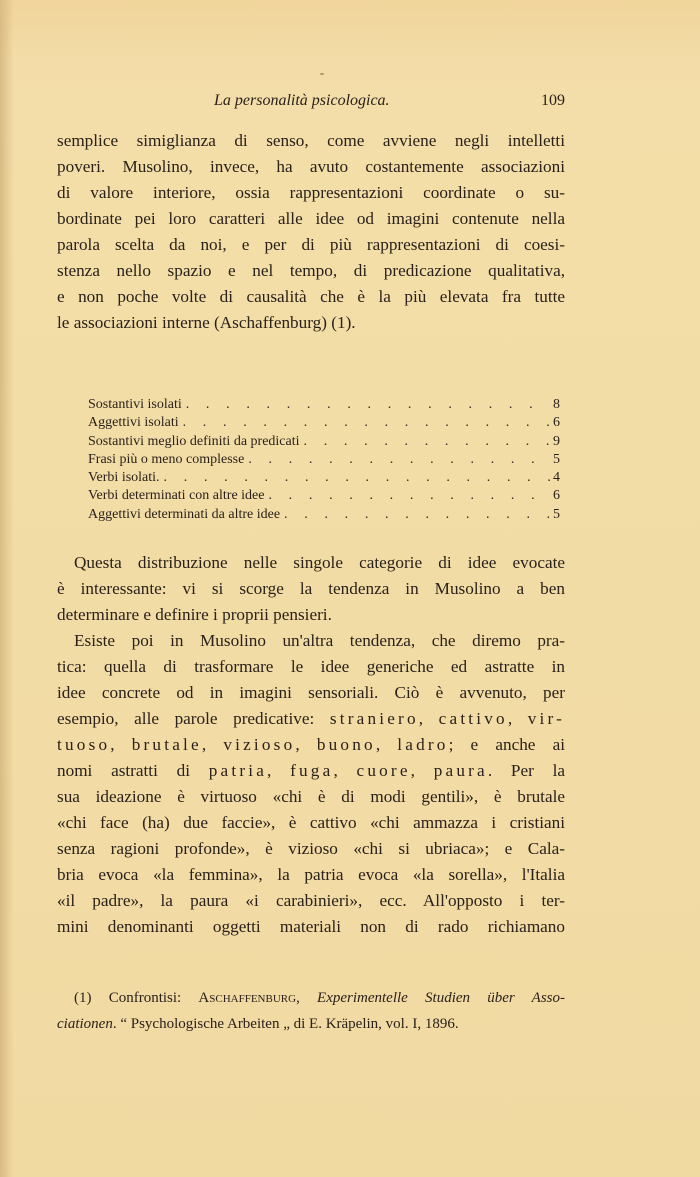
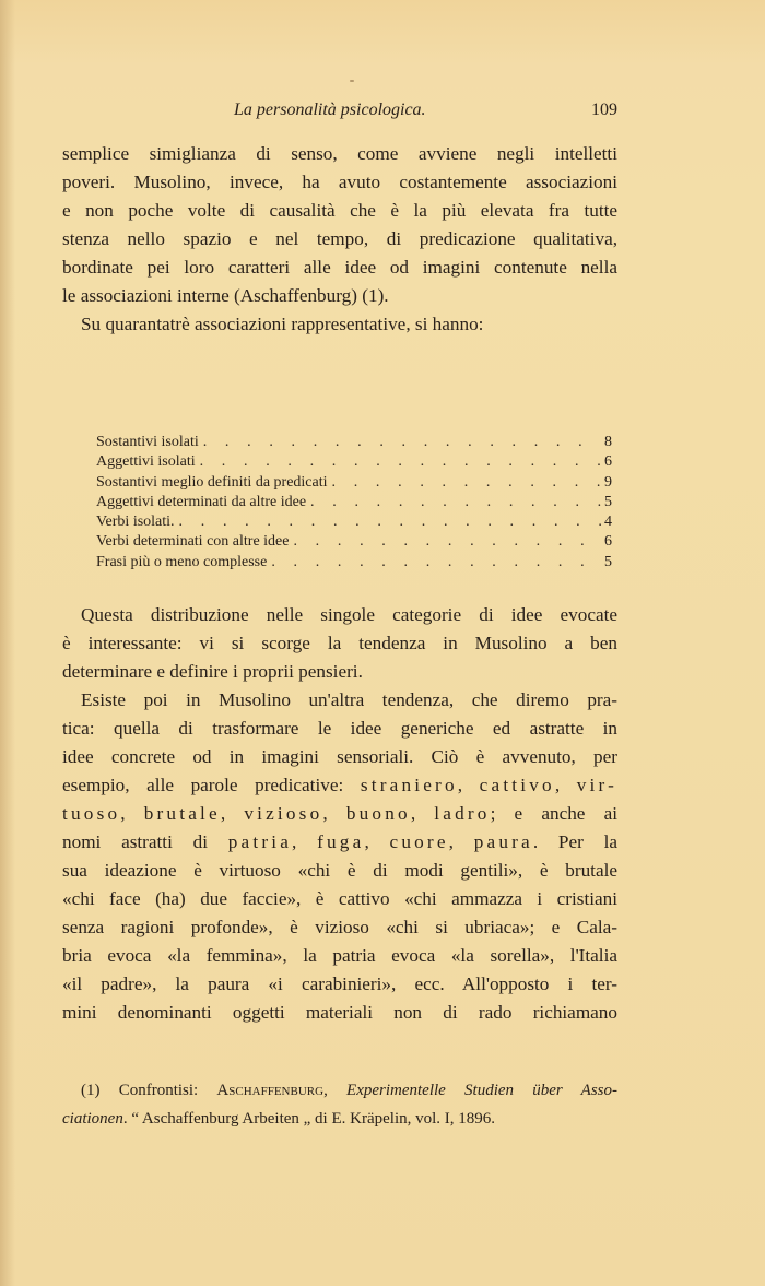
  La personalità psicologica.
  109
  semplice simiglianza di senso, come avviene negli intelletti
  poveri. Musolino, invece, ha avuto costantemente associazioni
- di valore interiore, ossia rappresentazioni coordinate o su-
- bordinate pei loro caratteri alle idee od imagini contenute nella
+ e non poche volte di causalità che è la più elevata fra tutte
- parola scelta da noi, e per di più rappresentazioni di coesi-
  stenza nello spazio e nel tempo, di predicazione qualitativa,
- e non poche volte di causalità che è la più elevata fra tutte
+ bordinate pei loro caratteri alle idee od imagini contenute nella
  le associazioni interne (Aschaffenburg) (1).
+ Su quarantatrè associazioni rappresentative, si hanno:
  Sostantivi isolati
  8
  Aggettivi isolati
  6
  Sostantivi meglio definiti da predicati
  9
- Frasi più o meno complesse
+ Aggettivi determinati da altre idee
  5
  Verbi isolati.
  4
  Verbi determinati con altre idee
  6
- Aggettivi determinati da altre idee
+ Frasi più o meno complesse
  5
  Questa distribuzione nelle singole categorie di idee evocate
  è interessante: vi si scorge la tendenza in Musolino a ben
  determinare e definire i proprii pensieri.
  Esiste poi in Musolino un'altra tendenza, che diremo pra-
  tica: quella di trasformare le idee generiche ed astratte in
  idee concrete od in imagini sensoriali. Ciò è avvenuto, per
  esempio, alle parole predicative: straniero, cattivo, vir-
  tuoso, brutale, vizioso, buono, ladro; e anche ai
  nomi astratti di patria, fuga, cuore, paura. Per la
  sua ideazione è virtuoso «chi è di modi gentili», è brutale
  «chi face (ha) due faccie», è cattivo «chi ammazza i cristiani
  senza ragioni profonde», è vizioso «chi si ubriaca»; e Cala-
  bria evoca «la femmina», la patria evoca «la sorella», l'Italia
  «il padre», la paura «i carabinieri», ecc. All'opposto i ter-
  mini denominanti oggetti materiali non di rado richiamano
  (1) Confrontisi: Aschaffenburg, Experimentelle Studien über Asso-
- ciationen. “ Psychologische Arbeiten „ di E. Kräpelin, vol. I, 1896.
+ ciationen. “ Aschaffenburg Arbeiten „ di E. Kräpelin, vol. I, 1896.
